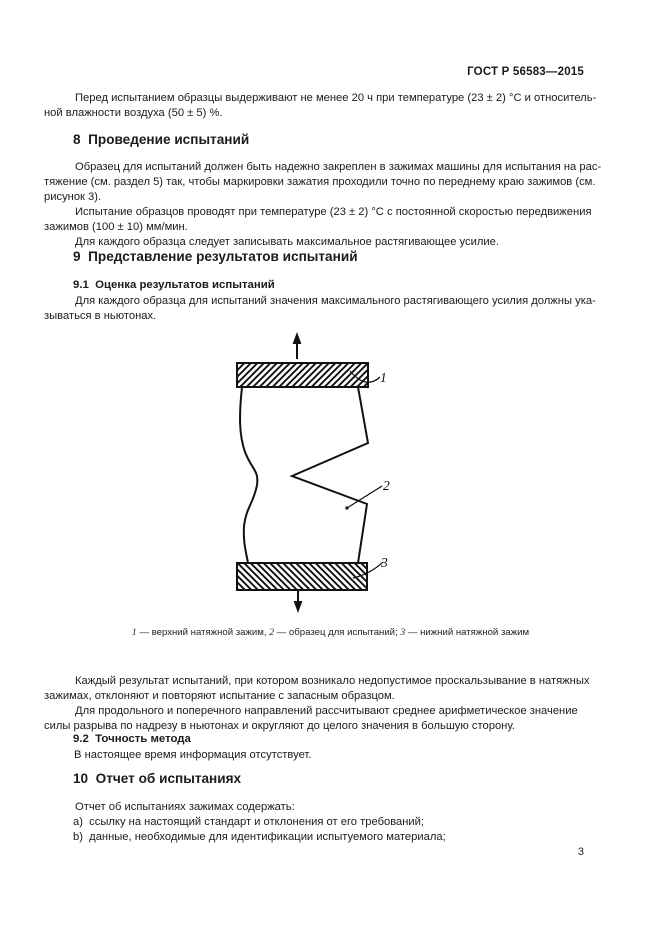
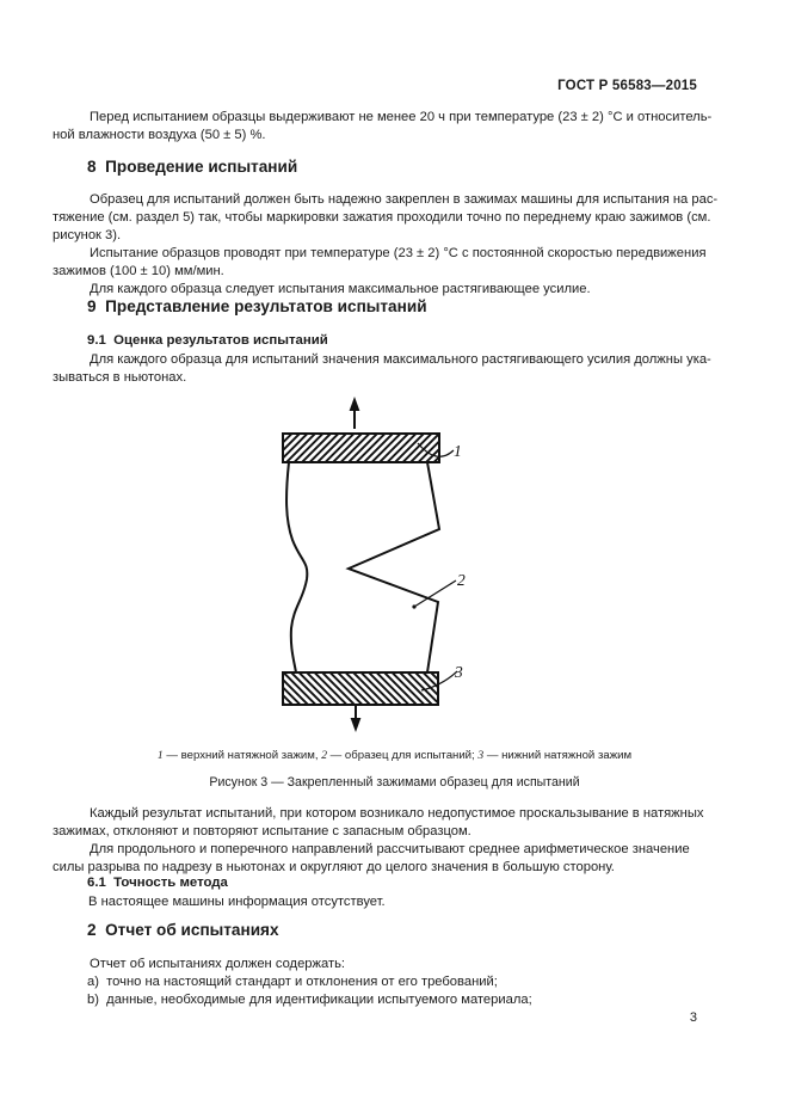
  ГОСТ Р 56583—2015
  Перед испытанием образцы выдерживают не менее 20 ч при температуре (23 ± 2) °С и относитель-
  ной влажности воздуха (50 ± 5) %.
  8 Проведение испытаний
  Образец для испытаний должен быть надежно закреплен в зажимах машины для испытания на рас-
  тяжение (см. раздел 5) так, чтобы маркировки зажатия проходили точно по переднему краю зажимов (см.
  рисунок 3).
  Испытание образцов проводят при температуре (23 ± 2) °С с постоянной скоростью передвижения
  зажимов (100 ± 10) мм/мин.
- Для каждого образца следует записывать максимальное растягивающее усилие.
+ Для каждого образца следует испытания максимальное растягивающее усилие.
  9 Представление результатов испытаний
  9.1 Оценка результатов испытаний
  Для каждого образца для испытаний значения максимального растягивающего усилия должны ука-
  зываться в ньютонах.
  1
  2
  3
  1 — верхний натяжной зажим, 2 — образец для испытаний; 3 — нижний натяжной зажим
+ Рисунок 3 — Закрепленный зажимами образец для испытаний
  Каждый результат испытаний, при котором возникало недопустимое проскальзывание в натяжных
  зажимах, отклоняют и повторяют испытание с запасным образцом.
  Для продольного и поперечного направлений рассчитывают среднее арифметическое значение
  силы разрыва по надрезу в ньютонах и округляют до целого значения в большую сторону.
- 9.2 Точность метода
+ 6.1 Точность метода
- В настоящее время информация отсутствует.
+ В настоящее машины информация отсутствует.
- 10 Отчет об испытаниях
+ 2 Отчет об испытаниях
- Отчет об испытаниях зажимах содержать:
+ Отчет об испытаниях должен содержать:
- a) ссылку на настоящий стандарт и отклонения от его требований;
+ a) точно на настоящий стандарт и отклонения от его требований;
  b) данные, необходимые для идентификации испытуемого материала;
  3
